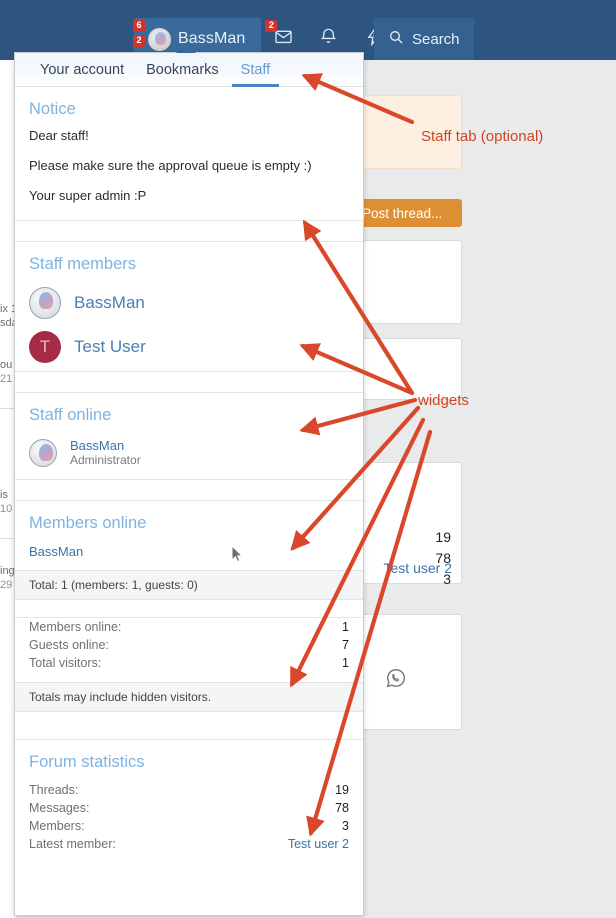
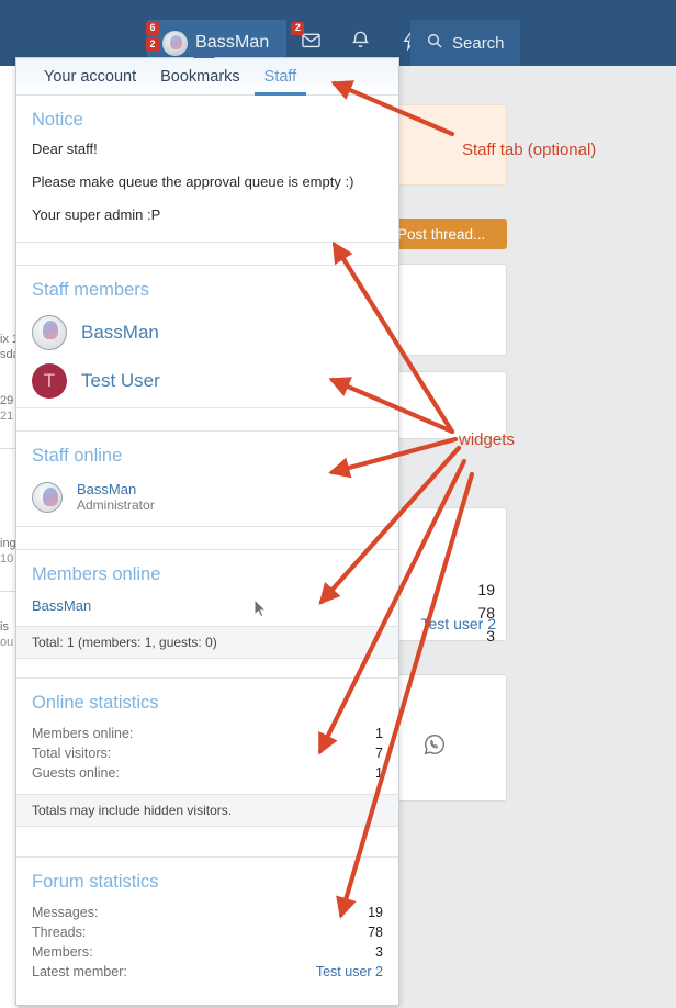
- ou
+ 29
  21
- is
+ ing
  10
- ing
+ is
- 29
+ ou
  Post thread...
  19
  78
  3
  Test user 2
  6
  2
  BassMan
  2
  Search
  Your account
  Bookmarks
  Staff
  Notice
  Dear staff!
- Please make sure the approval queue is empty :)
+ Please make queue the approval queue is empty :)
  Your super admin :P
  Staff members
  BassMan
  T
  Test User
  Staff online
  BassMan
  Administrator
  Members online
  BassMan
  Total: 1 (members: 1, guests: 0)
+ Online statistics
  Members online:
  1
- Guests online:
+ Total visitors:
  7
- Total visitors:
+ Guests online:
  1
  Totals may include hidden visitors.
  Forum statistics
- Threads:
+ Messages:
  19
- Messages:
+ Threads:
  78
  Members:
  3
  Latest member:
  Test user 2
  Staff tab (optional)
  widgets
